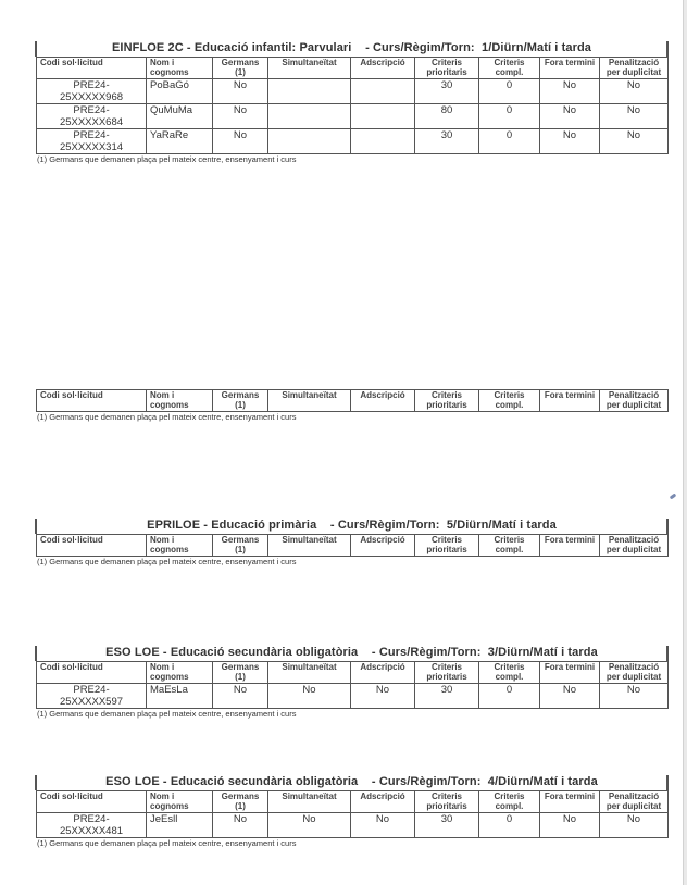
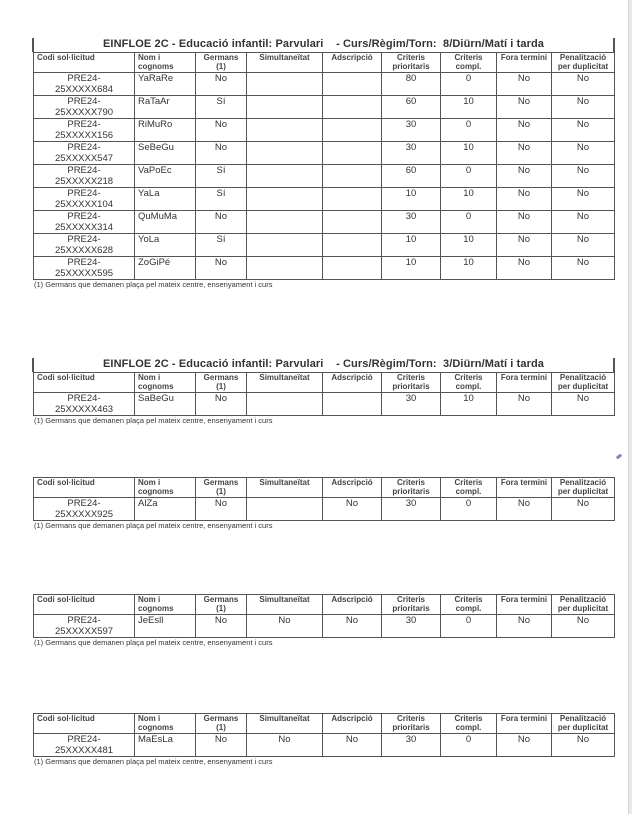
- EINFLOE 2C - Educació infantil: Parvulari - Curs/Règim/Torn: 1/Diürn/Matí i tarda
+ EINFLOE 2C - Educació infantil: Parvulari - Curs/Règim/Torn: 8/Diürn/Matí i tarda
  Codi sol·licitud	Nom i cognoms	Germans (1)	Simultaneïtat	Adscripció	Criteris prioritaris	Criteris compl.	Fora termini	Penalització per duplicitat
- PRE24-25XXXXX968	PoBaGó	No			30	0	No	No
- PRE24-25XXXXX684	QuMuMa	No			80	0	No	No
+ PRE24-25XXXXX684	YaRaRe	No			80	0	No	No
+ PRE24-25XXXXX790	RaTaAr	Sí			60	10	No	No
+ PRE24-25XXXXX156	RiMuRo	No			30	0	No	No
+ PRE24-25XXXXX547	SeBeGu	No			30	10	No	No
+ PRE24-25XXXXX218	VaPoEc	Sí			60	0	No	No
+ PRE24-25XXXXX104	YaLa	Sí			10	10	No	No
- PRE24-25XXXXX314	YaRaRe	No			30	0	No	No
+ PRE24-25XXXXX314	QuMuMa	No			30	0	No	No
+ PRE24-25XXXXX628	YoLa	Sí			10	10	No	No
+ PRE24-25XXXXX595	ZoGiPé	No			10	10	No	No
  (1) Germans que demanen plaça pel mateix centre, ensenyament i curs
+ EINFLOE 2C - Educació infantil: Parvulari - Curs/Règim/Torn: 3/Diürn/Matí i tarda
  Codi sol·licitud	Nom i cognoms	Germans (1)	Simultaneïtat	Adscripció	Criteris prioritaris	Criteris compl.	Fora termini	Penalització per duplicitat
+ PRE24-25XXXXX463	SaBeGu	No			30	10	No	No
  (1) Germans que demanen plaça pel mateix centre, ensenyament i curs
- EPRILOE - Educació primària - Curs/Règim/Torn: 5/Diürn/Matí i tarda
  Codi sol·licitud	Nom i cognoms	Germans (1)	Simultaneïtat	Adscripció	Criteris prioritaris	Criteris compl.	Fora termini	Penalització per duplicitat
+ PRE24-25XXXXX925	AlZa	No		No	30	0	No	No
  (1) Germans que demanen plaça pel mateix centre, ensenyament i curs
- ESO LOE - Educació secundària obligatòria - Curs/Règim/Torn: 3/Diürn/Matí i tarda
  Codi sol·licitud	Nom i cognoms	Germans (1)	Simultaneïtat	Adscripció	Criteris prioritaris	Criteris compl.	Fora termini	Penalització per duplicitat
- PRE24-25XXXXX597	MaEsLa	No	No	No	30	0	No	No
+ PRE24-25XXXXX597	JeEsll	No	No	No	30	0	No	No
  (1) Germans que demanen plaça pel mateix centre, ensenyament i curs
- ESO LOE - Educació secundària obligatòria - Curs/Règim/Torn: 4/Diürn/Matí i tarda
  Codi sol·licitud	Nom i cognoms	Germans (1)	Simultaneïtat	Adscripció	Criteris prioritaris	Criteris compl.	Fora termini	Penalització per duplicitat
- PRE24-25XXXXX481	JeEsll	No	No	No	30	0	No	No
+ PRE24-25XXXXX481	MaEsLa	No	No	No	30	0	No	No
  (1) Germans que demanen plaça pel mateix centre, ensenyament i curs
